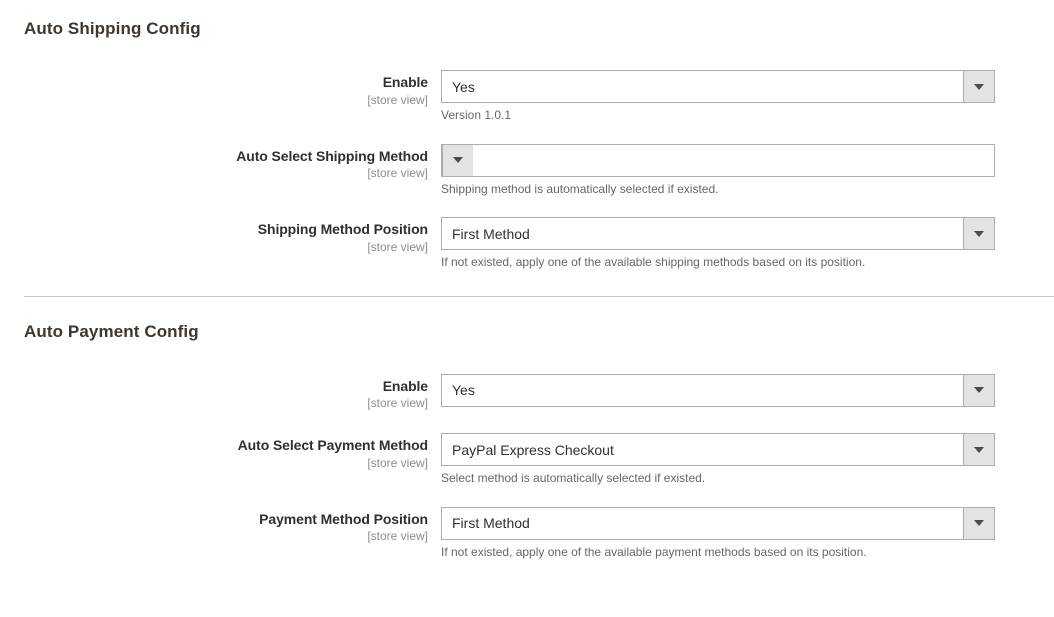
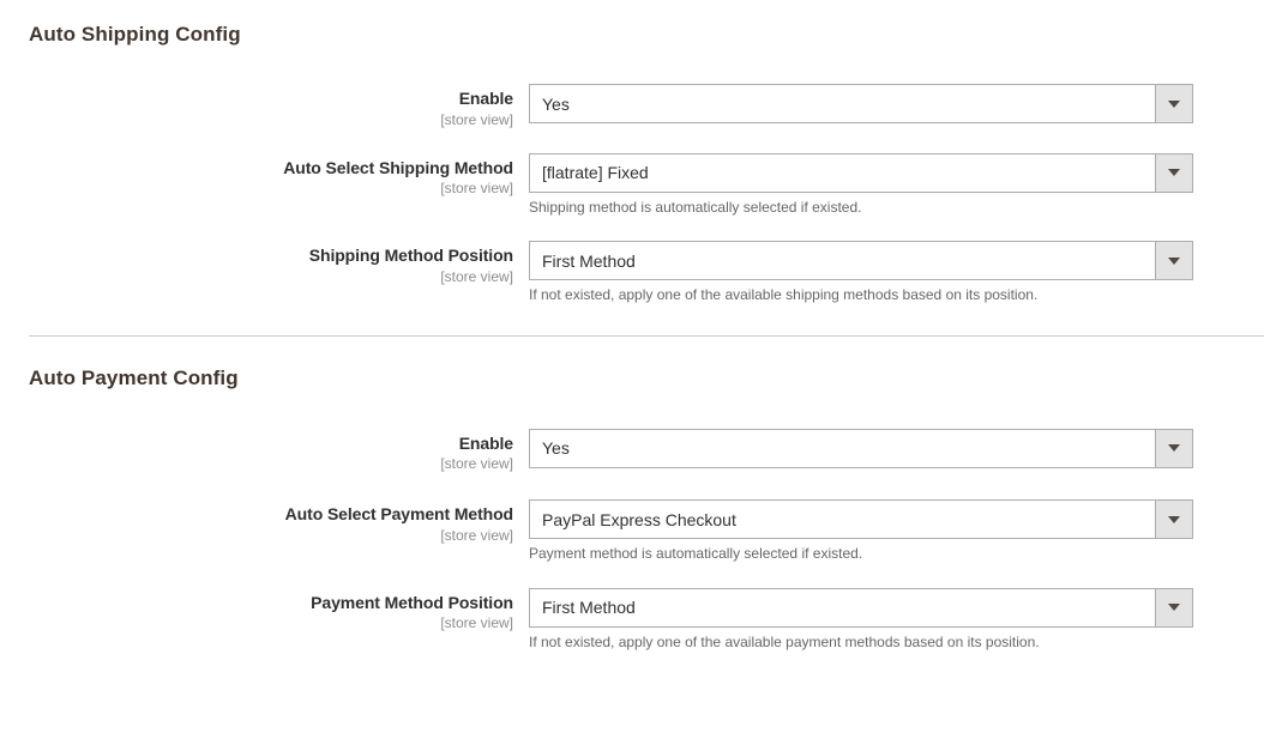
  Auto Shipping Config
  Enable
  [store view]
  Yes
- Version 1.0.1
  Auto Select Shipping Method
  [store view]
+ [flatrate] Fixed
  Shipping method is automatically selected if existed.
  Shipping Method Position
  [store view]
  First Method
  If not existed, apply one of the available shipping methods based on its position.
  Auto Payment Config
  Enable
  [store view]
  Yes
  Auto Select Payment Method
  [store view]
  PayPal Express Checkout
- Select method is automatically selected if existed.
+ Payment method is automatically selected if existed.
  Payment Method Position
  [store view]
  First Method
  If not existed, apply one of the available payment methods based on its position.
